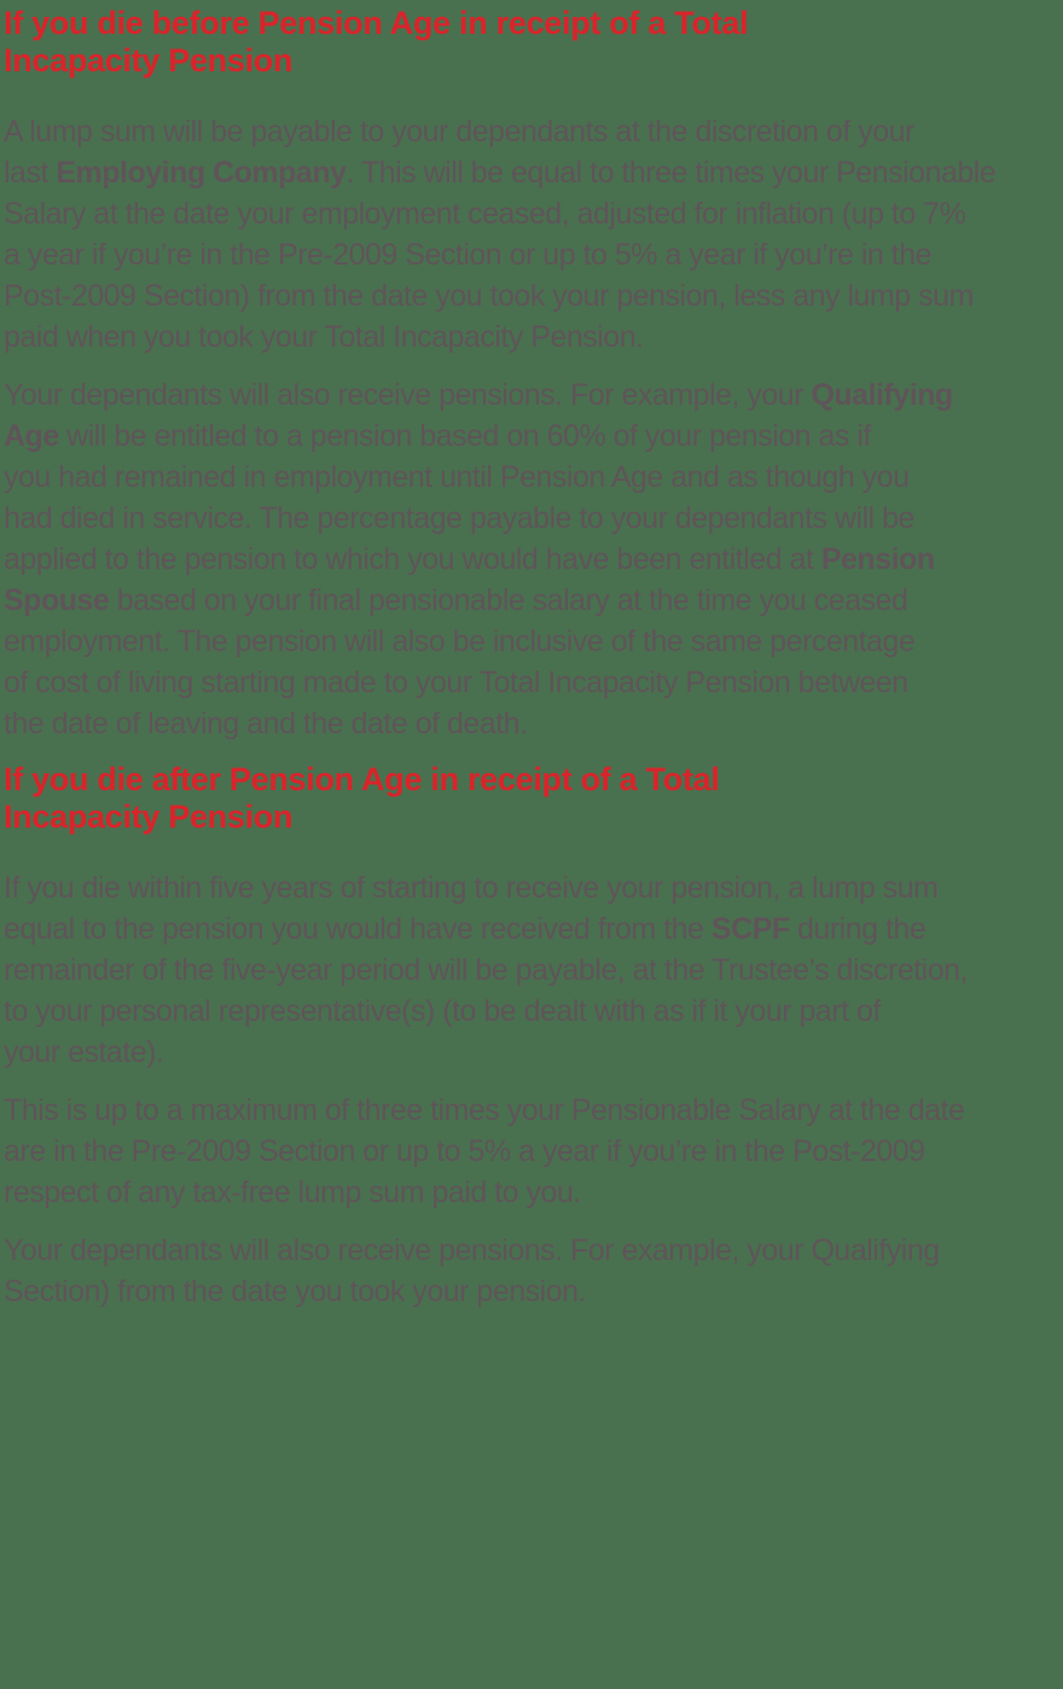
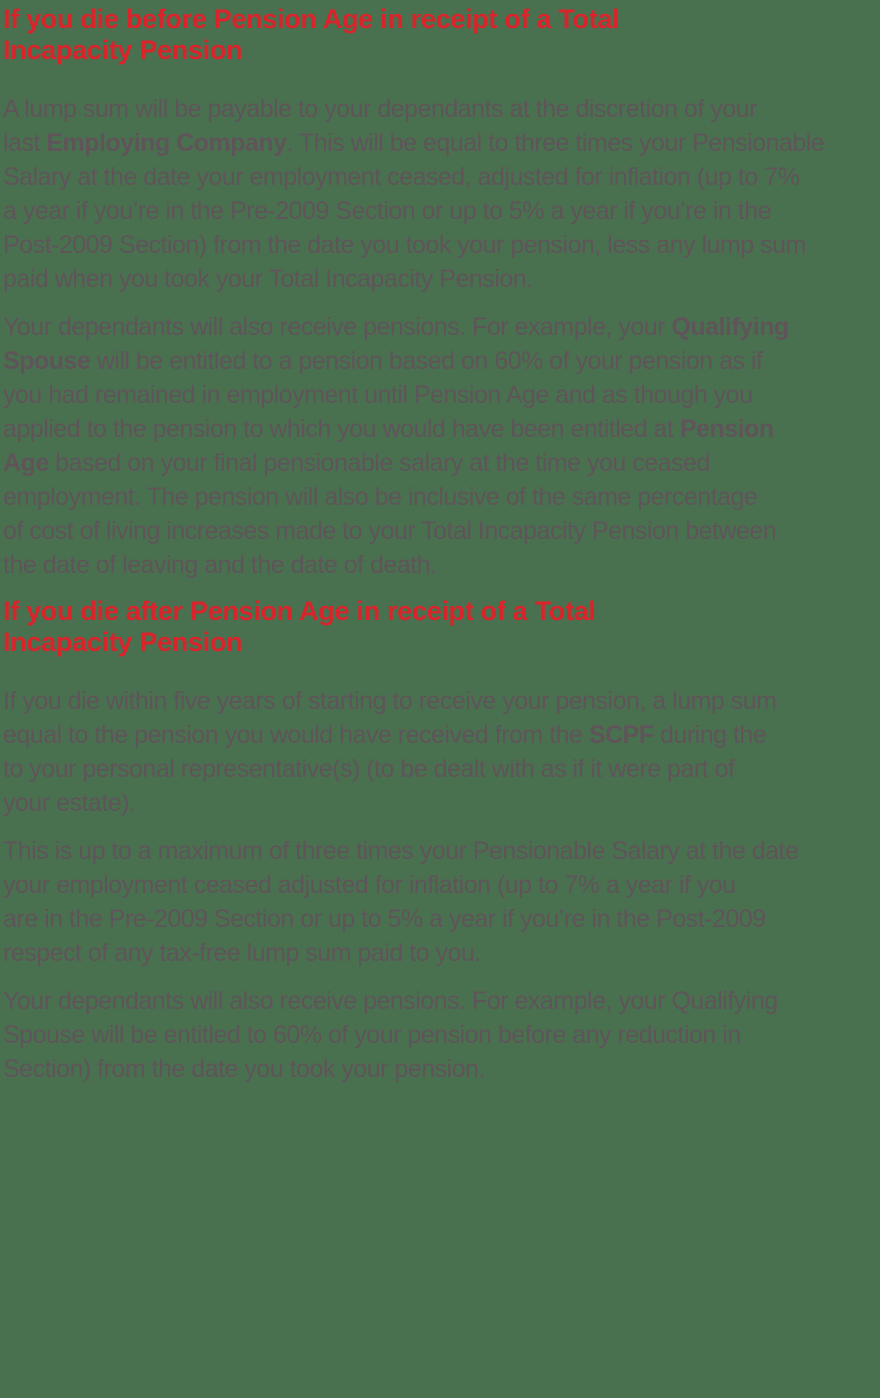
  If you die before Pension Age in receipt of a Total
  Incapacity Pension
  A lump sum will be payable to your dependants at the discretion of your
  last Employing Company. This will be equal to three times your Pensionable
  Salary at the date your employment ceased, adjusted for inflation (up to 7%
  a year if you’re in the Pre-2009 Section or up to 5% a year if you’re in the
  Post-2009 Section) from the date you took your pension, less any lump sum
  paid when you took your Total Incapacity Pension.
  Your dependants will also receive pensions. For example, your Qualifying
- Age will be entitled to a pension based on 60% of your pension as if
+ Spouse will be entitled to a pension based on 60% of your pension as if
  you had remained in employment until Pension Age and as though you
- had died in service. The percentage payable to your dependants will be
  applied to the pension to which you would have been entitled at Pension
- Spouse based on your final pensionable salary at the time you ceased
+ Age based on your final pensionable salary at the time you ceased
  employment. The pension will also be inclusive of the same percentage
- of cost of living starting made to your Total Incapacity Pension between
+ of cost of living increases made to your Total Incapacity Pension between
  the date of leaving and the date of death.
  If you die after Pension Age in receipt of a Total
  Incapacity Pension
  If you die within five years of starting to receive your pension, a lump sum
  equal to the pension you would have received from the SCPF during the
- remainder of the five-year period will be payable, at the Trustee’s discretion,
- to your personal representative(s) (to be dealt with as if it your part of
+ to your personal representative(s) (to be dealt with as if it were part of
  your estate).
  This is up to a maximum of three times your Pensionable Salary at the date
+ your employment ceased adjusted for inflation (up to 7% a year if you
  are in the Pre-2009 Section or up to 5% a year if you’re in the Post-2009
  respect of any tax-free lump sum paid to you.
  Your dependants will also receive pensions. For example, your Qualifying
+ Spouse will be entitled to 60% of your pension before any reduction in
  Section) from the date you took your pension.
